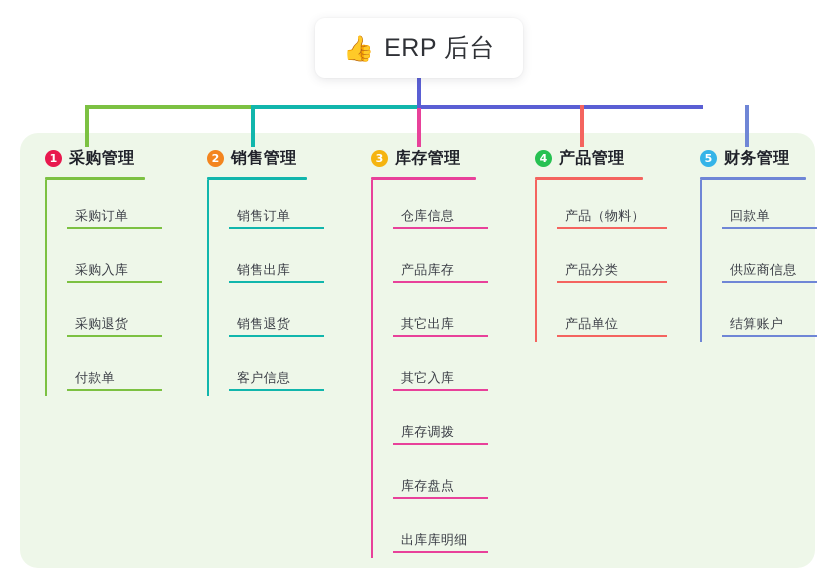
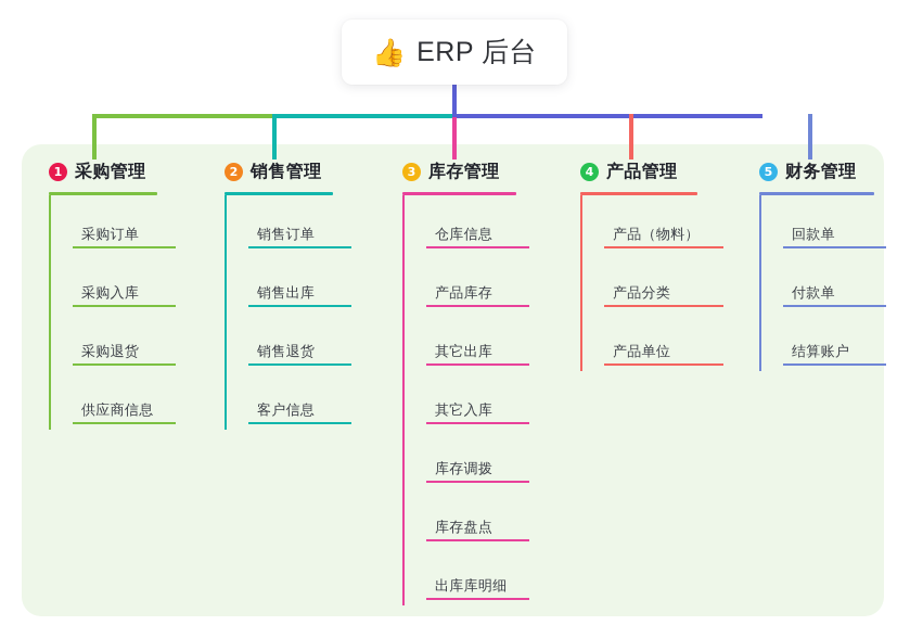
  👍
  ERP 后台
  1
  采购管理
  采购订单
  采购入库
  采购退货
- 付款单
+ 供应商信息
  2
  销售管理
  销售订单
  销售出库
  销售退货
  客户信息
  3
  库存管理
  仓库信息
  产品库存
  其它出库
  其它入库
  库存调拨
  库存盘点
  出库库明细
  4
  产品管理
  产品（物料）
  产品分类
  产品单位
  5
  财务管理
  回款单
- 供应商信息
+ 付款单
  结算账户
